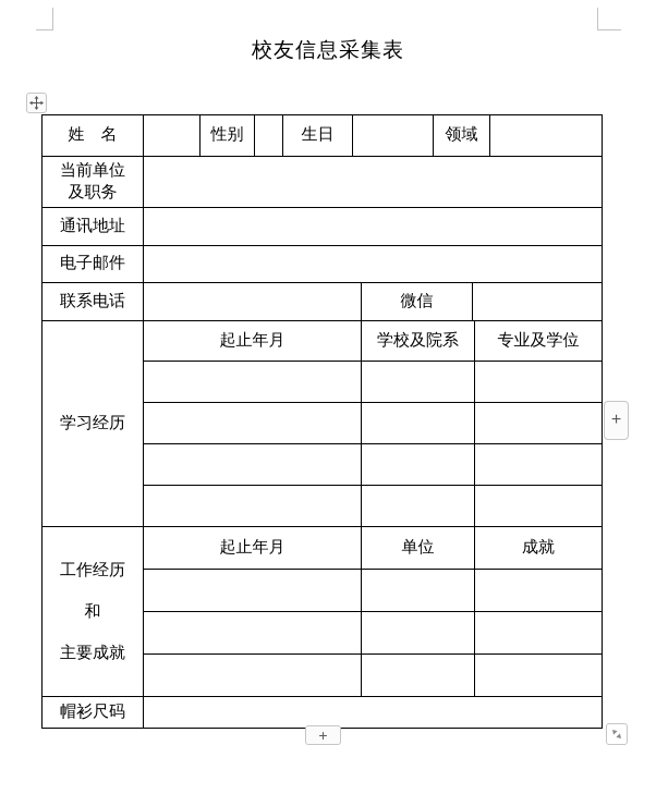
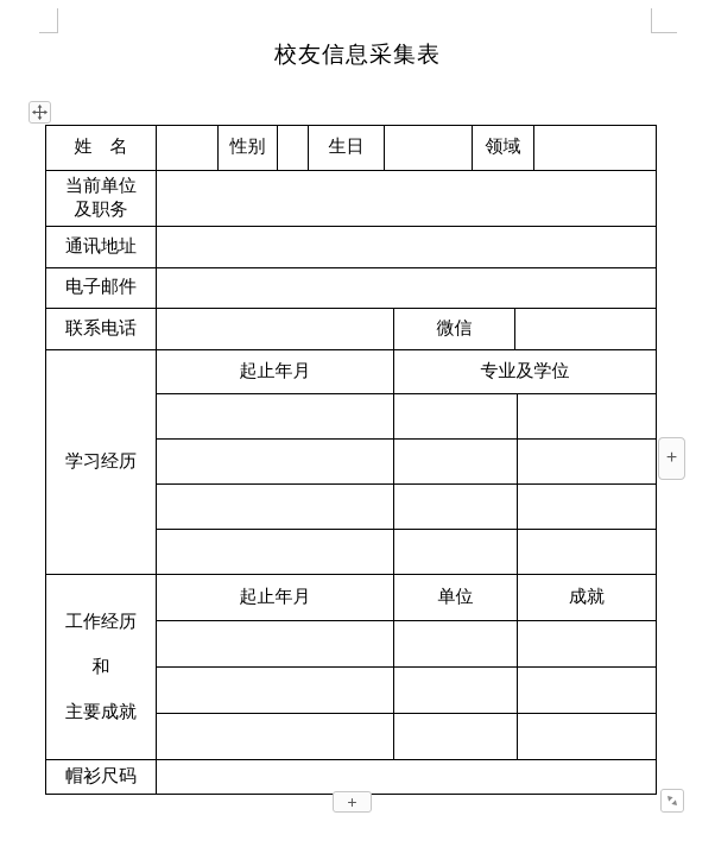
  校友信息采集表
  姓 名
  性别
  生日
  领域
  当前单位
  及职务
  通讯地址
  电子邮件
  联系电话
  微信
  学习经历
  起止年月
- 学校及院系
  专业及学位
  工作经历
  和
  主要成就
  起止年月
  单位
  成就
  帽衫尺码
  +
  +
